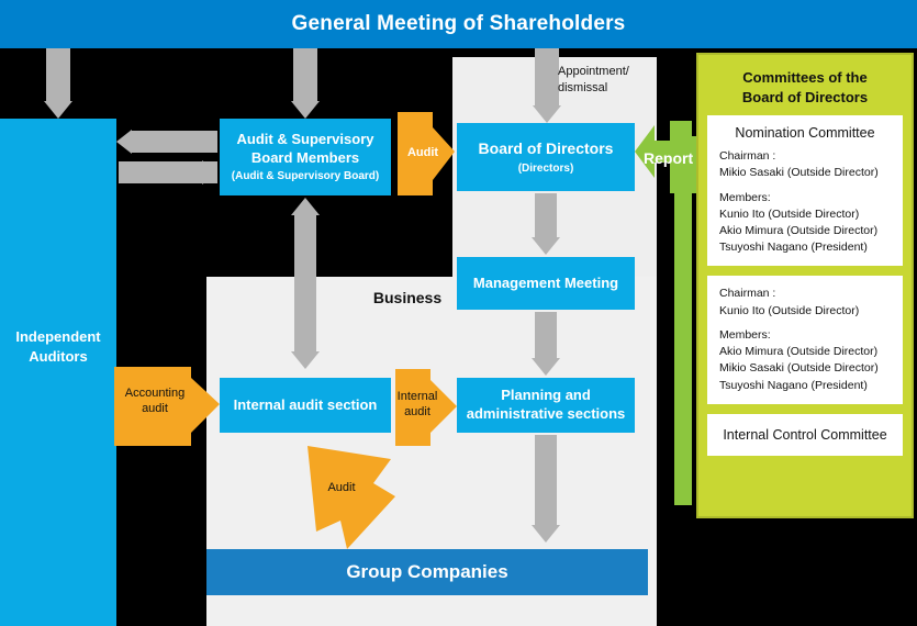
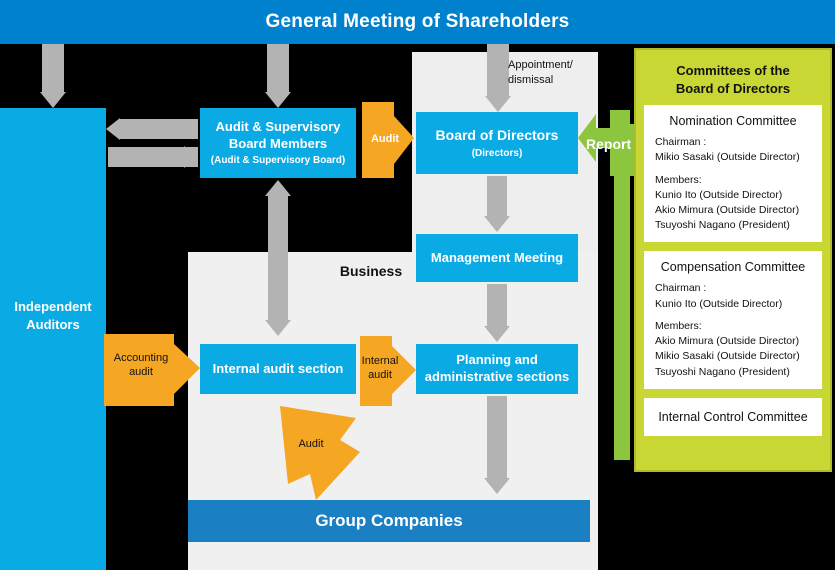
  General Meeting of Shareholders
  Independent
  Auditors
  Audit & Supervisory
  Board Members
  (Audit & Supervisory Board)
  Board of Directors
  (Directors)
  Management Meeting
  Internal audit section
  Planning and
  administrative sections
  Group Companies
  Business
  Appointment/
  dismissal
  Audit
  Accounting
  audit
  Internal
  audit
  Audit
  Report
  Committees of the
  Board of Directors
  Nomination Committee
  Chairman :
  Mikio Sasaki (Outside Director)
  Members:
  Kunio Ito (Outside Director)
  Akio Mimura (Outside Director)
  Tsuyoshi Nagano (President)
+ Compensation Committee
  Chairman :
  Kunio Ito (Outside Director)
  Members:
  Akio Mimura (Outside Director)
  Mikio Sasaki (Outside Director)
  Tsuyoshi Nagano (President)
  Internal Control Committee
